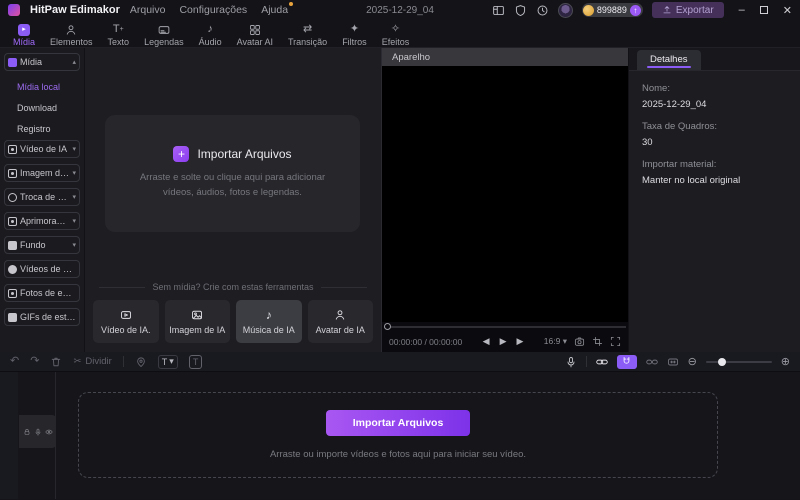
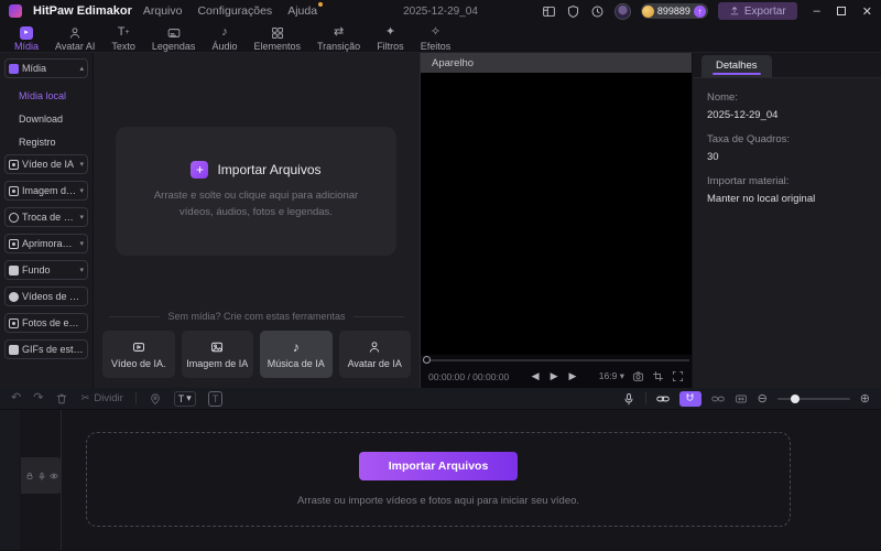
  HitPaw Edimakor
  Arquivo
  Configurações
  Ajuda
  2025-12-29_04
  899889
  ↑
  Exportar
  –
  ✕
  Mídia
- Elementos
+ Avatar AI
  Texto
  Legendas
  ♪
  Áudio
- Avatar AI
+ Elementos
  ⇄
  Transição
  ✦
  Filtros
  ✧
  Efeitos
  Mídia
  Mídia local
  Download
  Registro
  Vídeo de IA
  Imagem de I
  Aprimorador
  Fundo
  Vídeos de est
  Fotos de esto
  GIFs de estoq
  +
  Importar Arquivos
  Arraste e solte ou clique aqui para adicionar
  vídeos, áudios, fotos e legendas.
  Sem mídia? Crie com estas ferramentas
  Vídeo de IA.
  Imagem de IA
  ♪
  Música de IA
  Avatar de IA
  Aparelho
  00:00:00 / 00:00:00
  ◀
  ▶
  ▶
  16:9 ▾
  Detalhes
  Nome:
  2025-12-29_04
  Taxa de Quadros:
  30
  Importar material:
  Manter no local original
  ↶
  ↷
  ✂
  Dividir
  T
  ▾
  T
  ⊖
  ⊕
  Importar Arquivos
  Arraste ou importe vídeos e fotos aqui para iniciar seu vídeo.
